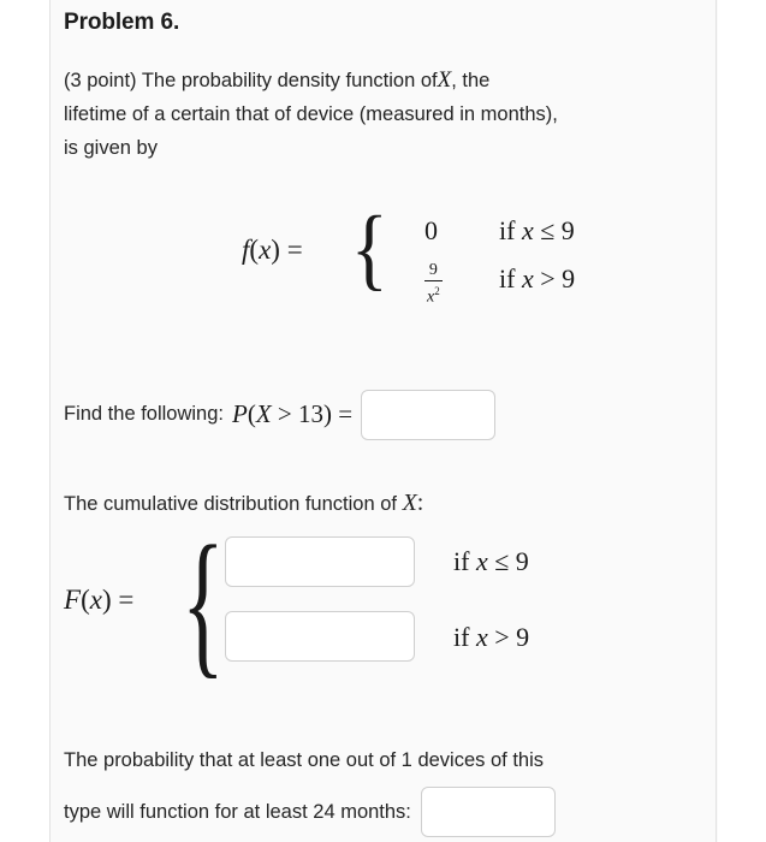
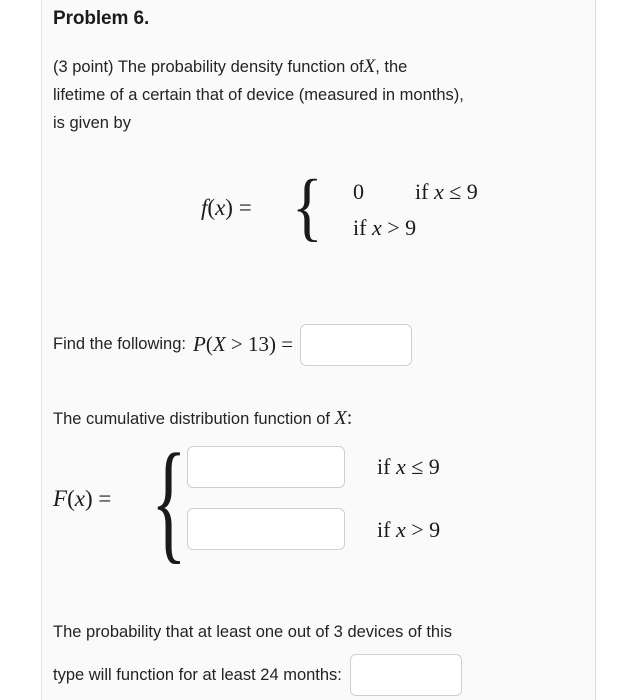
  Problem 6.
  (3 point) The probability density function ofX, the
  lifetime of a certain that of device (measured in months),
  is given by
  f(x) =
  {
  0 if x ≤ 9
- 9
- x2
  if x > 9
  Find the following:
  P(X > 13) =
  The cumulative distribution function of X:
  F(x) =
  {
  if x ≤ 9
  if x > 9
- The probability that at least one out of 1 devices of this
+ The probability that at least one out of 3 devices of this
  type will function for at least 24 months:
